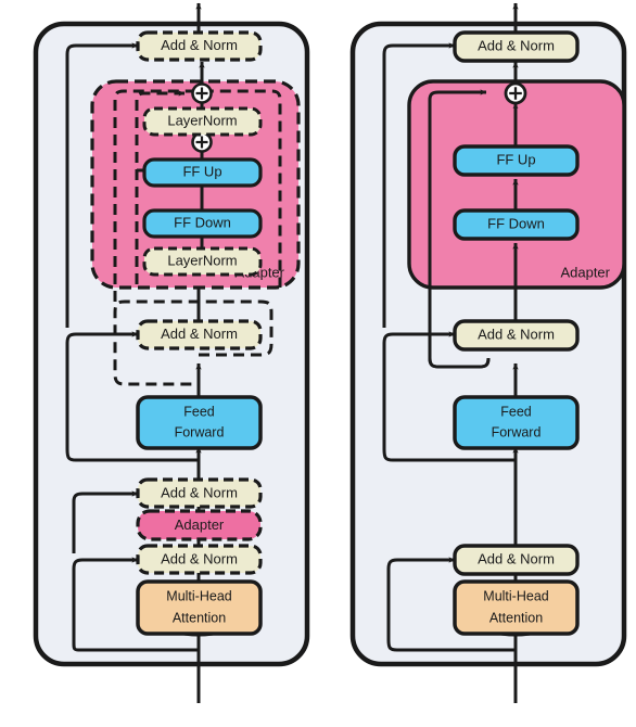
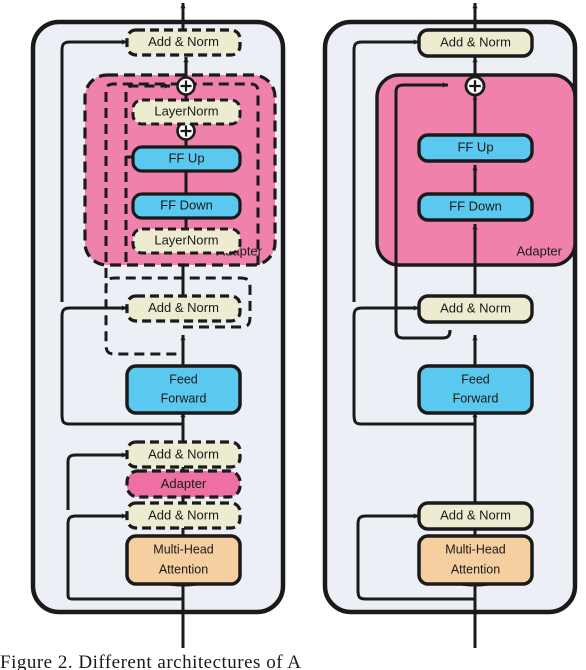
  Multi-Head
  Attention
  Add & Norm
  Adapter
  Add & Norm
  Feed
  Forward
  Add & Norm
  LayerNorm
  FF Down
  FF Up
  LayerNorm
  Add & Norm
  Multi-Head
  Attention
  Add & Norm
  Feed
  Forward
  Add & Norm
  Adapter
  FF Down
  FF Up
  Add & Norm
+ Figure 2. Different architectures of A
